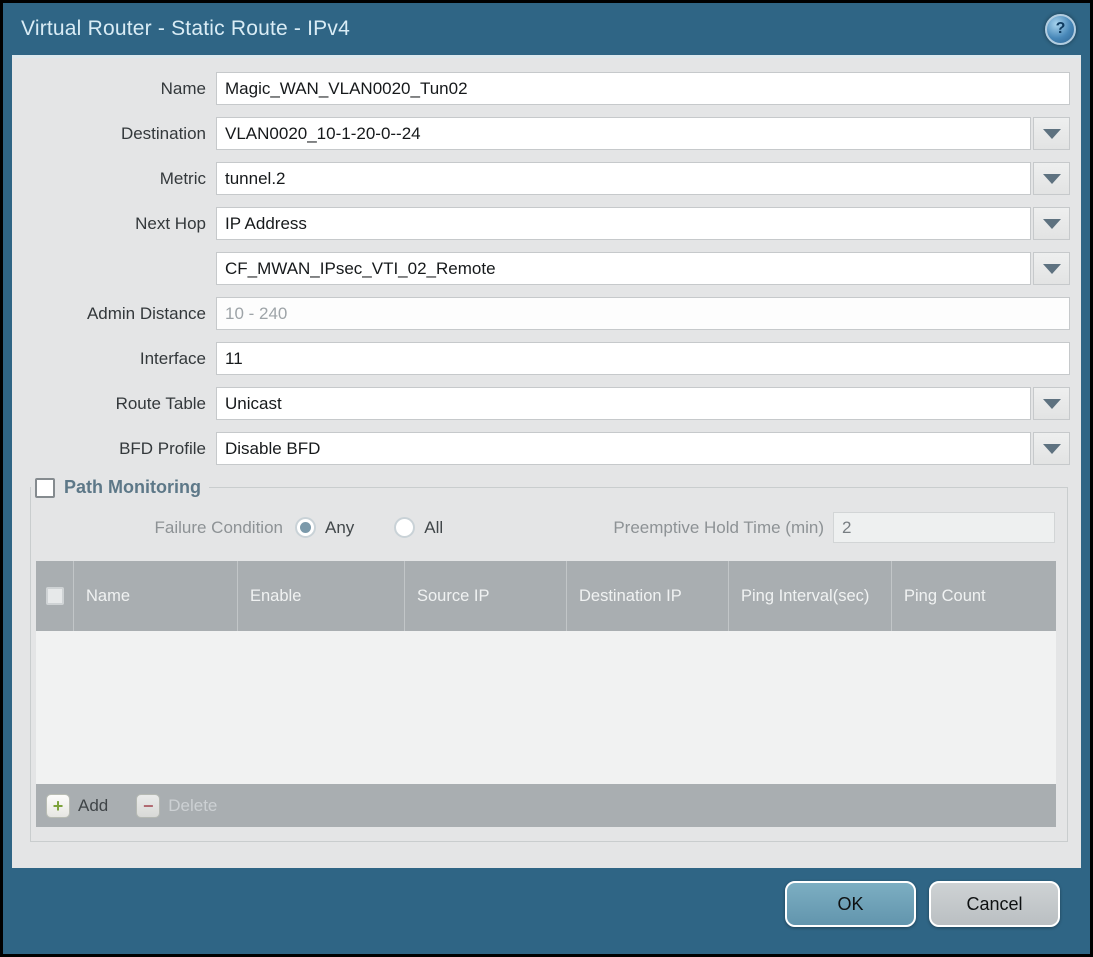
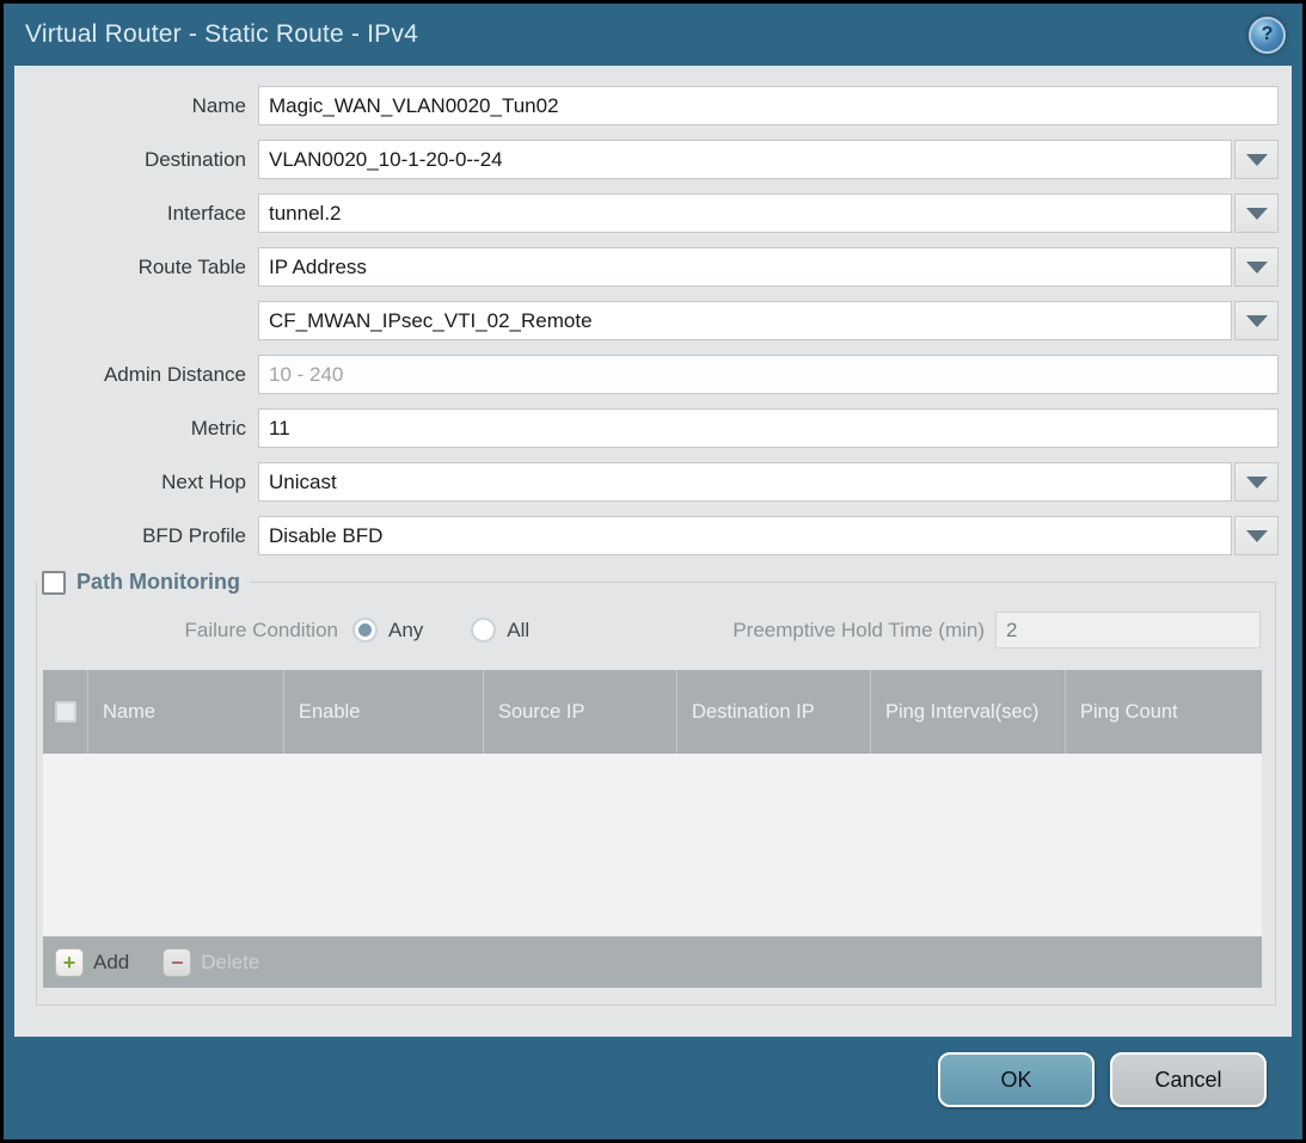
  Virtual Router - Static Route - IPv4
  ?
  Name
  Magic_WAN_VLAN0020_Tun02
  Destination
  VLAN0020_10-1-20-0--24
- Metric
+ Interface
  tunnel.2
- Next Hop
+ Route Table
  IP Address
  CF_MWAN_IPsec_VTI_02_Remote
  Admin Distance
  10 - 240
- Interface
+ Metric
  11
- Route Table
+ Next Hop
  Unicast
  BFD Profile
  Disable BFD
  Path Monitoring
  Failure Condition
  Any
  All
  Preemptive Hold Time (min)
  2
  Name
  Enable
  Source IP
  Destination IP
  Ping Interval(sec)
  Ping Count
  +
  Add
  −
  Delete
  OK
  Cancel
